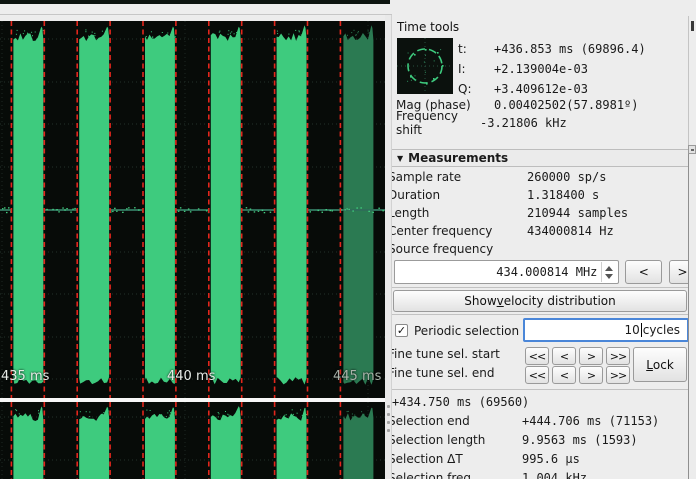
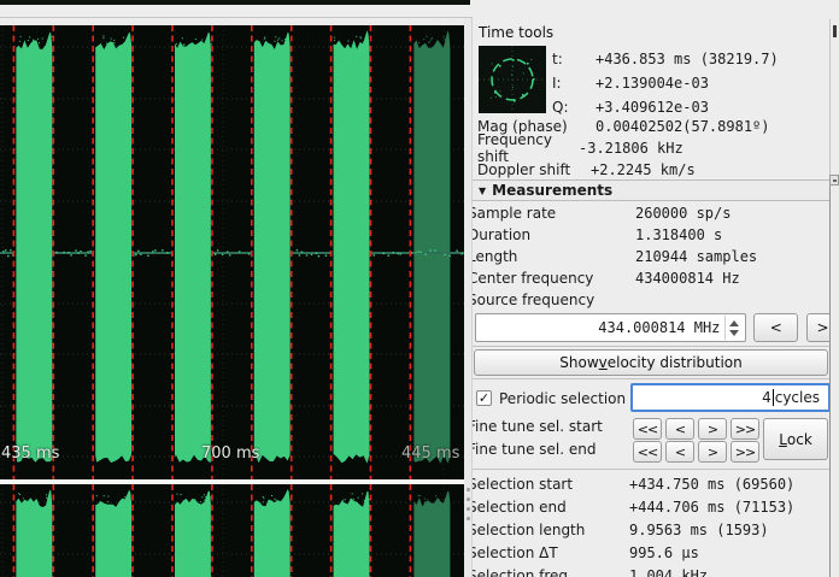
  435 ms
- 440 ms
+ 700 ms
  445 ms
  Time tools
  t:
- +436.853 ms (69896.4)
+ +436.853 ms (38219.7)
  I:
  +2.139004e-03
  Q:
  +3.409612e-03
  Mag (phase)
  0.00402502(57.8981º)
  Frequency shift
  -3.21806 kHz
+ Doppler shift
+ +2.2245 km/s
  ▼
  Measurements
  Sample rate
  260000 sp/s
  Duration
  1.318400 s
  Length
  210944 samples
  Center frequency
  434000814 Hz
  Source frequency
  434.000814 MHz
  <
  >
  Show
  v
  elocity distribution
  ✓
  Periodic selection
- 10
+ 4
  cycles
  Fine tune sel. start
  <<
  <
  >
  >>
  Fine tune sel. end
  <<
  <
  >
  >>
  L
  ock
+ Selection start
  +434.750 ms (69560)
  Selection end
  +444.706 ms (71153)
  Selection length
  9.9563 ms (1593)
  Selection ΔT
  995.6 µs
  Selection freq
  1.004 kHz
